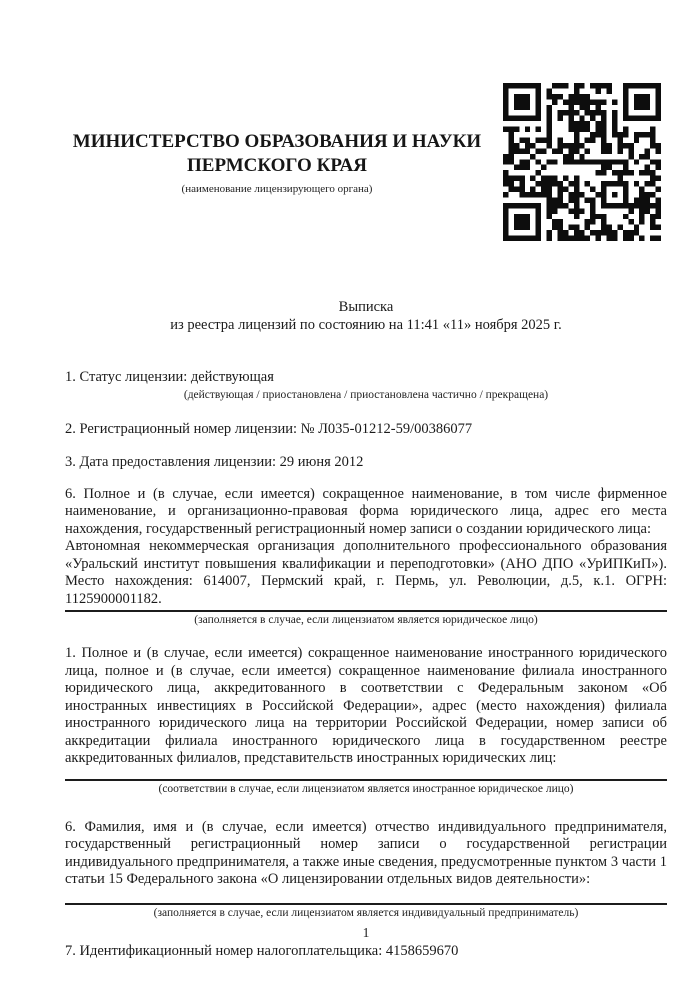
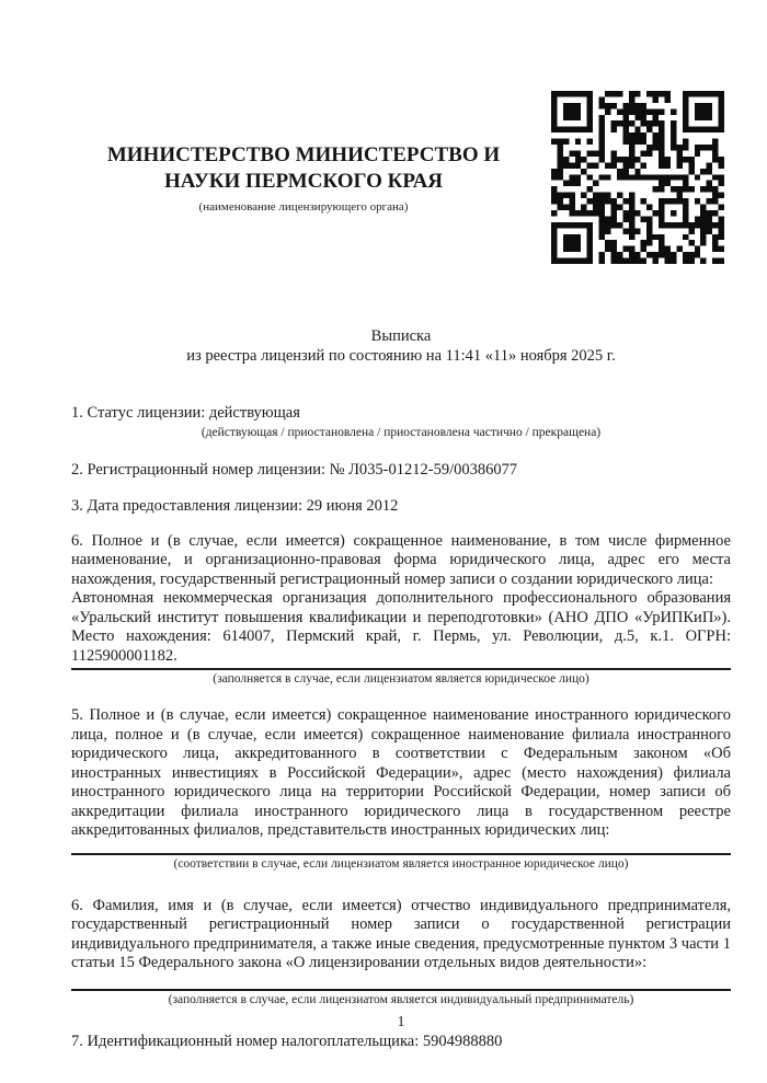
- МИНИСТЕРСТВО ОБРАЗОВАНИЯ И НАУКИ ПЕРМСКОГО КРАЯ
+ МИНИСТЕРСТВО МИНИСТЕРСТВО И НАУКИ ПЕРМСКОГО КРАЯ
  (наименование лицензирующего органа)
  Выписка
  из реестра лицензий по состоянию на 11:41 «11» ноября 2025 г.
  1. Статус лицензии: действующая
  (действующая / приостановлена / приостановлена частично / прекращена)
  2. Регистрационный номер лицензии: № Л035-01212-59/00386077
  3. Дата предоставления лицензии: 29 июня 2012
  6. Полное и (в случае, если имеется) сокращенное наименование, в том числе фирменное наименование, и организационно-правовая форма юридического лица, адрес его места нахождения, государственный регистрационный номер записи о создании юридического лица:
  Автономная некоммерческая организация дополнительного профессионального образования «Уральский институт повышения квалификации и переподготовки» (АНО ДПО «УрИПКиП»). Место нахождения: 614007, Пермский край, г. Пермь, ул. Революции, д.5, к.1. ОГРН: 1125900001182.
  (заполняется в случае, если лицензиатом является юридическое лицо)
- 1. Полное и (в случае, если имеется) сокращенное наименование иностранного юридического лица, полное и (в случае, если имеется) сокращенное наименование филиала иностранного юридического лица, аккредитованного в соответствии с Федеральным законом «Об иностранных инвестициях в Российской Федерации», адрес (место нахождения) филиала иностранного юридического лица на территории Российской Федерации, номер записи об аккредитации филиала иностранного юридического лица в государственном реестре аккредитованных филиалов, представительств иностранных юридических лиц:
+ 5. Полное и (в случае, если имеется) сокращенное наименование иностранного юридического лица, полное и (в случае, если имеется) сокращенное наименование филиала иностранного юридического лица, аккредитованного в соответствии с Федеральным законом «Об иностранных инвестициях в Российской Федерации», адрес (место нахождения) филиала иностранного юридического лица на территории Российской Федерации, номер записи об аккредитации филиала иностранного юридического лица в государственном реестре аккредитованных филиалов, представительств иностранных юридических лиц:
  (соответствии в случае, если лицензиатом является иностранное юридическое лицо)
  6. Фамилия, имя и (в случае, если имеется) отчество индивидуального предпринимателя, государственный регистрационный номер записи о государственной регистрации индивидуального предпринимателя, а также иные сведения, предусмотренные пунктом 3 части 1 статьи 15 Федерального закона «О лицензировании отдельных видов деятельности»:
  (заполняется в случае, если лицензиатом является индивидуальный предприниматель)
- 7. Идентификационный номер налогоплательщика: 4158659670
+ 7. Идентификационный номер налогоплательщика: 5904988880
  1
